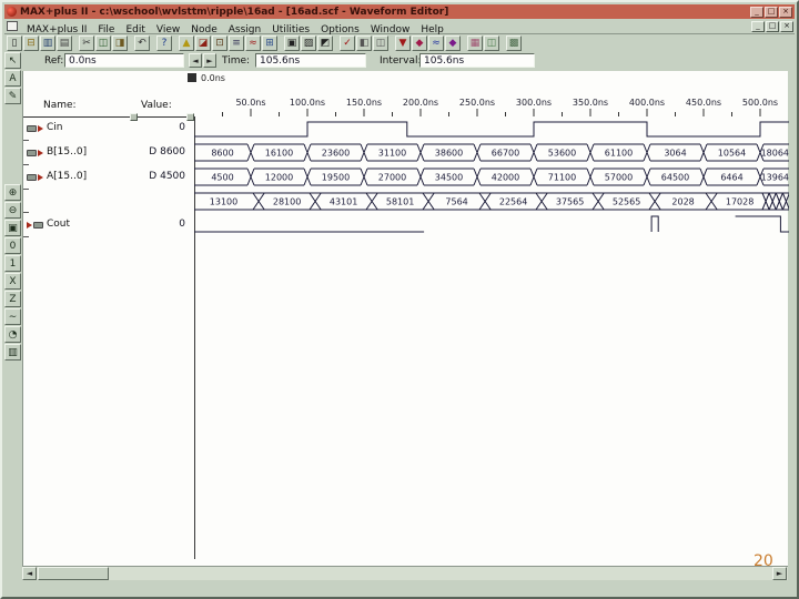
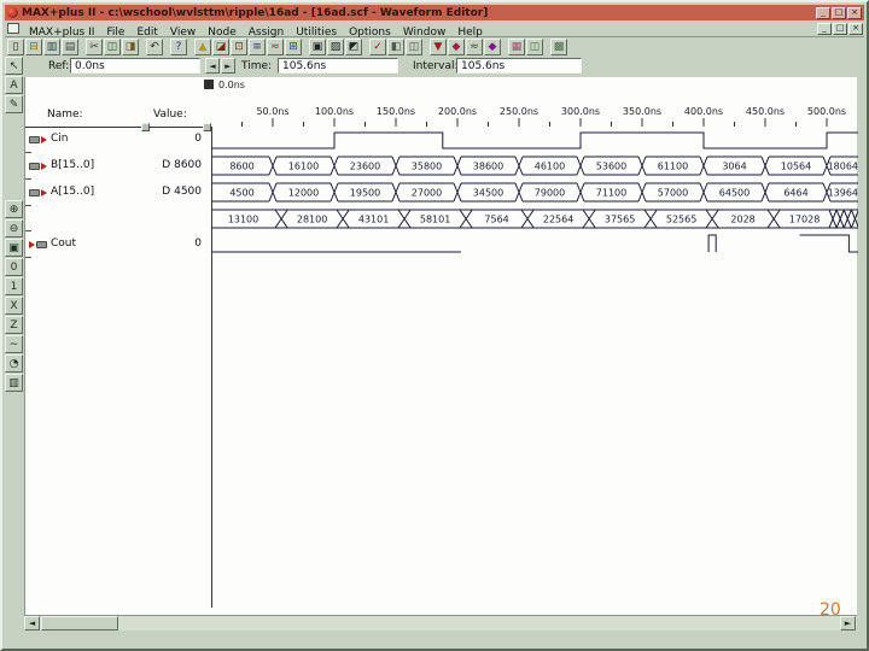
  MAX+plus II - c:\wschool\wvlsttm\ripple\16ad - [16ad.scf - Waveform Editor]
  _
  □
  ×
  MAX+plus II File Edit View Node Assign Utilities Options Window Help
  _
  □
  ×
  ▯
  ⊟
  ▥
  ▤
  ✂
  ◫
  ◨
  ↶
  ?
  ▲
  ◪
  ⊡
  ≡
  ≈
  ⊞
  ▣
  ▨
  ◩
  ✓
  ◧
  ◫
  ▼
  ◆
  ≈
  ◆
  ▦
  ◫
  ▩
  ↖
  A
  ✎
  ⊕
  ⊖
  ▣
  0
  1
  X
  Z
  ∼
  ◔
  ▥
  Ref:
  0.0ns
  ◄
  ►
  Time:
  105.6ns
  Interval
  105.6ns
  0.0ns
  Name:
  Value:
  Cin
  0
  B[15..0]
  D 8600
  A[15..0]
  D 4500
  Cout
  0
  8600
  16100
  23600
- 31100
+ 35800
  38600
- 66700
+ 46100
  53600
  61100
  3064
  10564
  18064
  4500
  12000
  19500
  27000
  34500
- 42000
+ 79000
  71100
  57000
  64500
  6464
  13964
  13100
  28100
  43101
  58101
  7564
  22564
  37565
  52565
  2028
  17028
  50.0ns
  100.0ns
  150.0ns
  200.0ns
  250.0ns
  300.0ns
  350.0ns
  400.0ns
  450.0ns
  500.0ns
  ◄
  ►
  20
